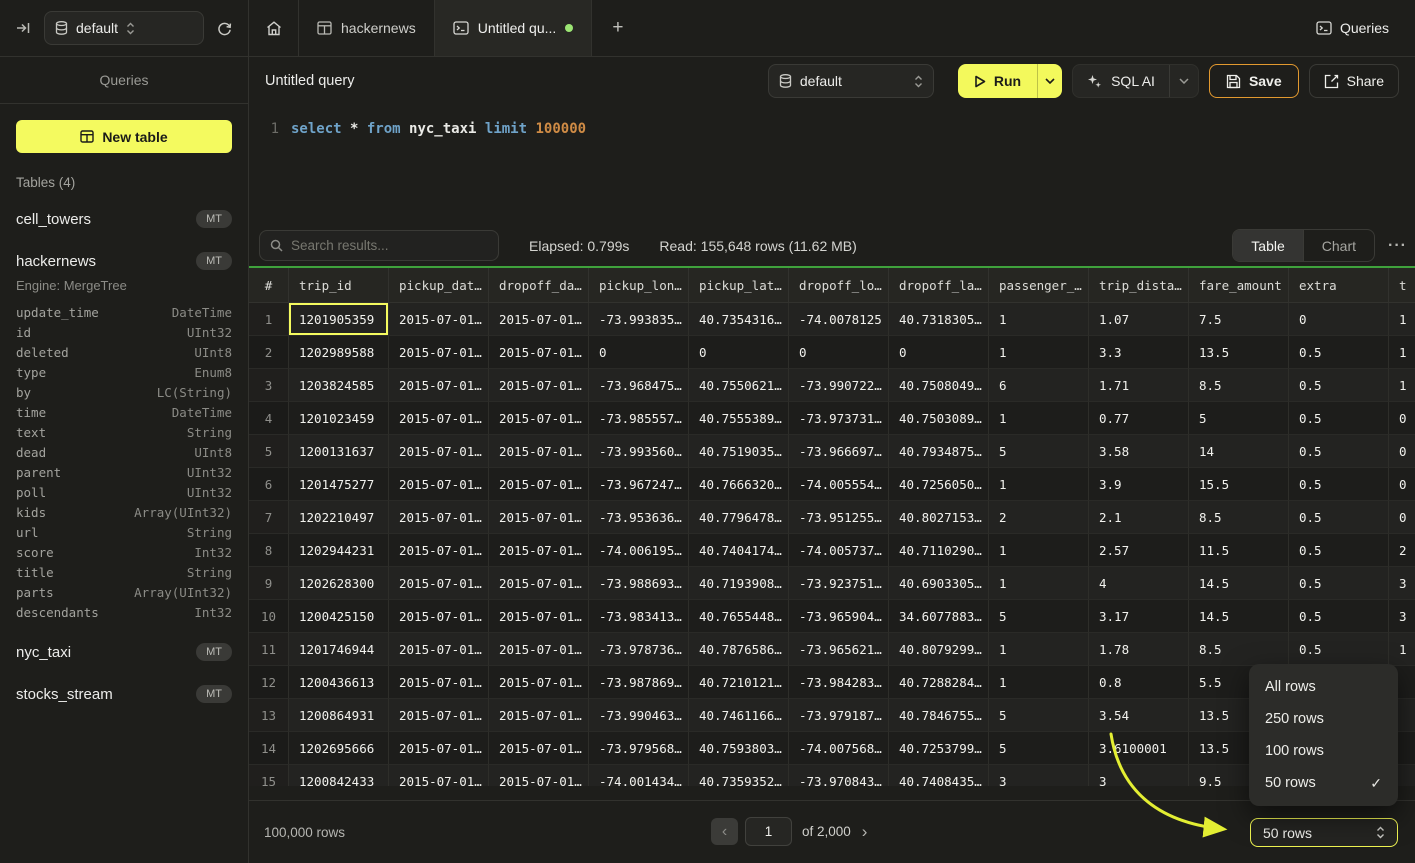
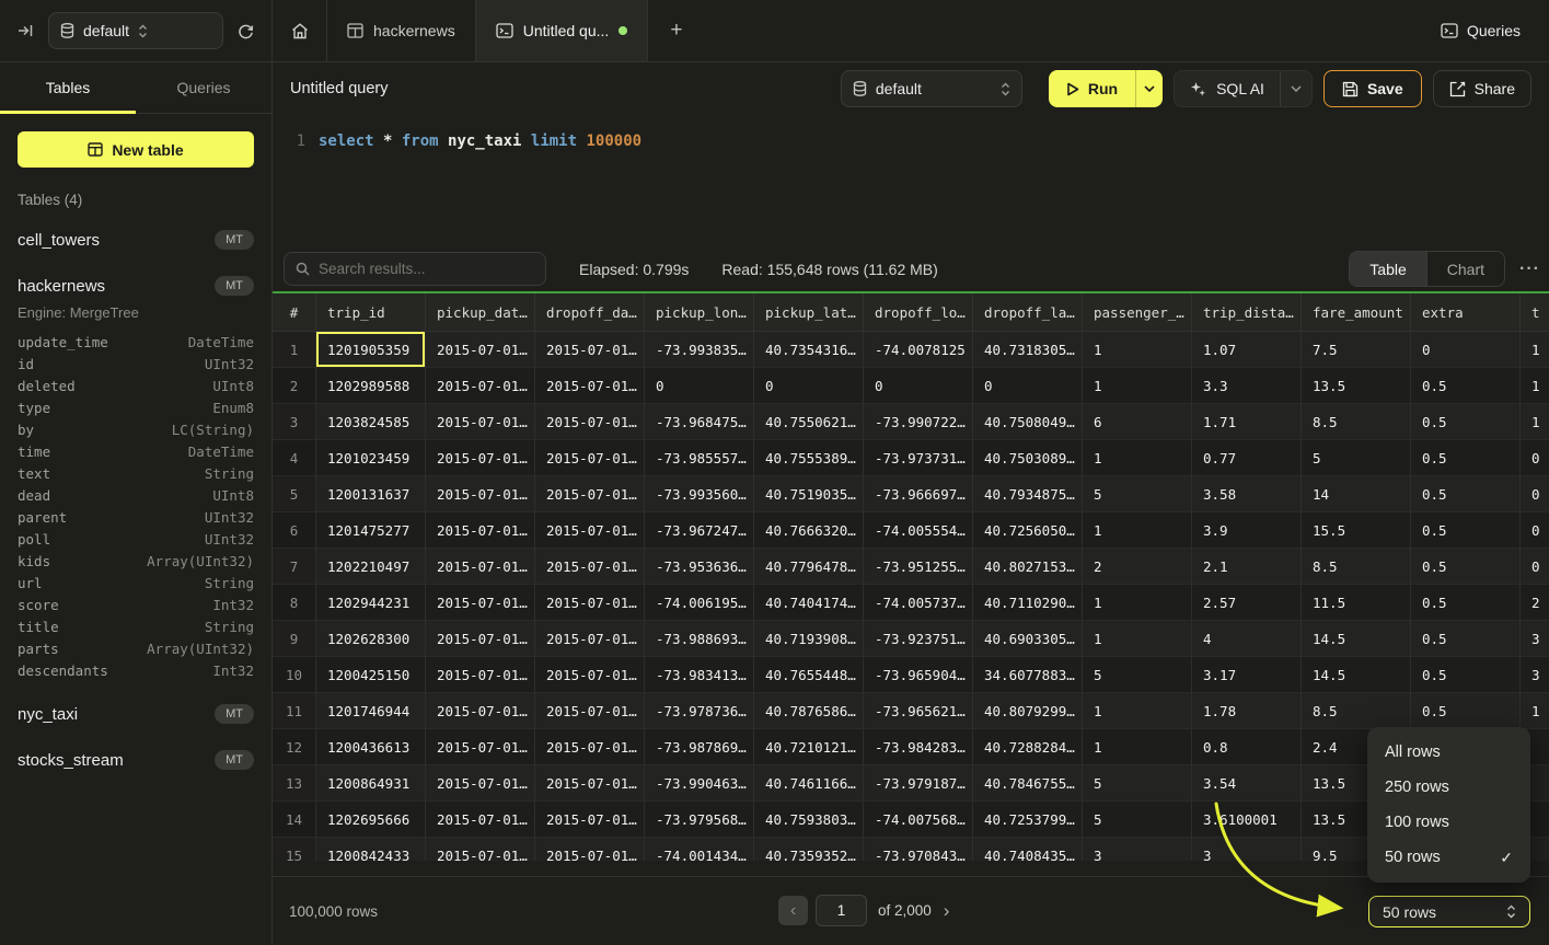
  default
+ Tables
  Queries
  New table
  Tables (4)
  cell_towers
  MT
  hackernews
  MT
  Engine: MergeTree
  update_time
  DateTime
  id
  UInt32
  deleted
  UInt8
  type
  Enum8
  by
  LC(String)
  time
  DateTime
  text
  String
  dead
  UInt8
  parent
  UInt32
  poll
  UInt32
  kids
  Array(UInt32)
  url
  String
  score
  Int32
  title
  String
  parts
  Array(UInt32)
  descendants
  Int32
  nyc_taxi
  MT
  stocks_stream
  MT
  hackernews
  Untitled qu...
  +
  Queries
  Untitled query
  default
  Run
  SQL AI
  Save
  Share
  1
  select
  *
  from
  nyc_taxi
  limit
  100000
  Search results...
  Elapsed: 0.799s
  Read: 155,648 rows (11.62 MB)
  Table
  Chart
  ···
  #
  trip_id
  pickup_dat…
  dropoff_da…
  pickup_lon…
  pickup_lat…
  dropoff_lo…
  dropoff_la…
  passenger_…
  trip_dista…
  fare_amount
  extra
  t
  1
  1201905359
  2015-07-01…
  2015-07-01…
  -73.993835…
  40.7354316…
  -74.0078125
  40.7318305…
  1
  1.07
  7.5
  0
  1
  2
  1202989588
  2015-07-01…
  2015-07-01…
  0
  0
  0
  0
  1
  3.3
  13.5
  0.5
  1
  3
  1203824585
  2015-07-01…
  2015-07-01…
  -73.968475…
  40.7550621…
  -73.990722…
  40.7508049…
  6
  1.71
  8.5
  0.5
  1
  4
  1201023459
  2015-07-01…
  2015-07-01…
  -73.985557…
  40.7555389…
  -73.973731…
  40.7503089…
  1
  0.77
  5
  0.5
  0
  5
  1200131637
  2015-07-01…
  2015-07-01…
  -73.993560…
  40.7519035…
  -73.966697…
  40.7934875…
  5
  3.58
  14
  0.5
  0
  6
  1201475277
  2015-07-01…
  2015-07-01…
  -73.967247…
  40.7666320…
  -74.005554…
  40.7256050…
  1
  3.9
  15.5
  0.5
  0
  7
  1202210497
  2015-07-01…
  2015-07-01…
  -73.953636…
  40.7796478…
  -73.951255…
  40.8027153…
  2
  2.1
  8.5
  0.5
  0
  8
  1202944231
  2015-07-01…
  2015-07-01…
  -74.006195…
  40.7404174…
  -74.005737…
  40.7110290…
  1
  2.57
  11.5
  0.5
  2
  9
  1202628300
  2015-07-01…
  2015-07-01…
  -73.988693…
  40.7193908…
  -73.923751…
  40.6903305…
  1
  4
  14.5
  0.5
  3
  10
  1200425150
  2015-07-01…
  2015-07-01…
  -73.983413…
  40.7655448…
  -73.965904…
  34.6077883…
  5
  3.17
  14.5
  0.5
  3
  11
  1201746944
  2015-07-01…
  2015-07-01…
  -73.978736…
  40.7876586…
  -73.965621…
  40.8079299…
  1
  1.78
  8.5
  0.5
  1
  12
  1200436613
  2015-07-01…
  2015-07-01…
  -73.987869…
  40.7210121…
  -73.984283…
  40.7288284…
  1
  0.8
- 5.5
+ 2.4
  13
  1200864931
  2015-07-01…
  2015-07-01…
  -73.990463…
  40.7461166…
  -73.979187…
  40.7846755…
  5
  3.54
  13.5
  14
  1202695666
  2015-07-01…
  2015-07-01…
  -73.979568…
  40.7593803…
  -74.007568…
  40.7253799…
  5
  3.6100001
  13.5
  15
  1200842433
  2015-07-01…
  2015-07-01…
  -74.001434…
  40.7359352…
  -73.970843…
  40.7408435…
  3
  3
  9.5
  100,000 rows
  ‹
  1
  of 2,000
  ›
  50 rows
  All rows
  250 rows
  100 rows
  50 rows
  ✓
